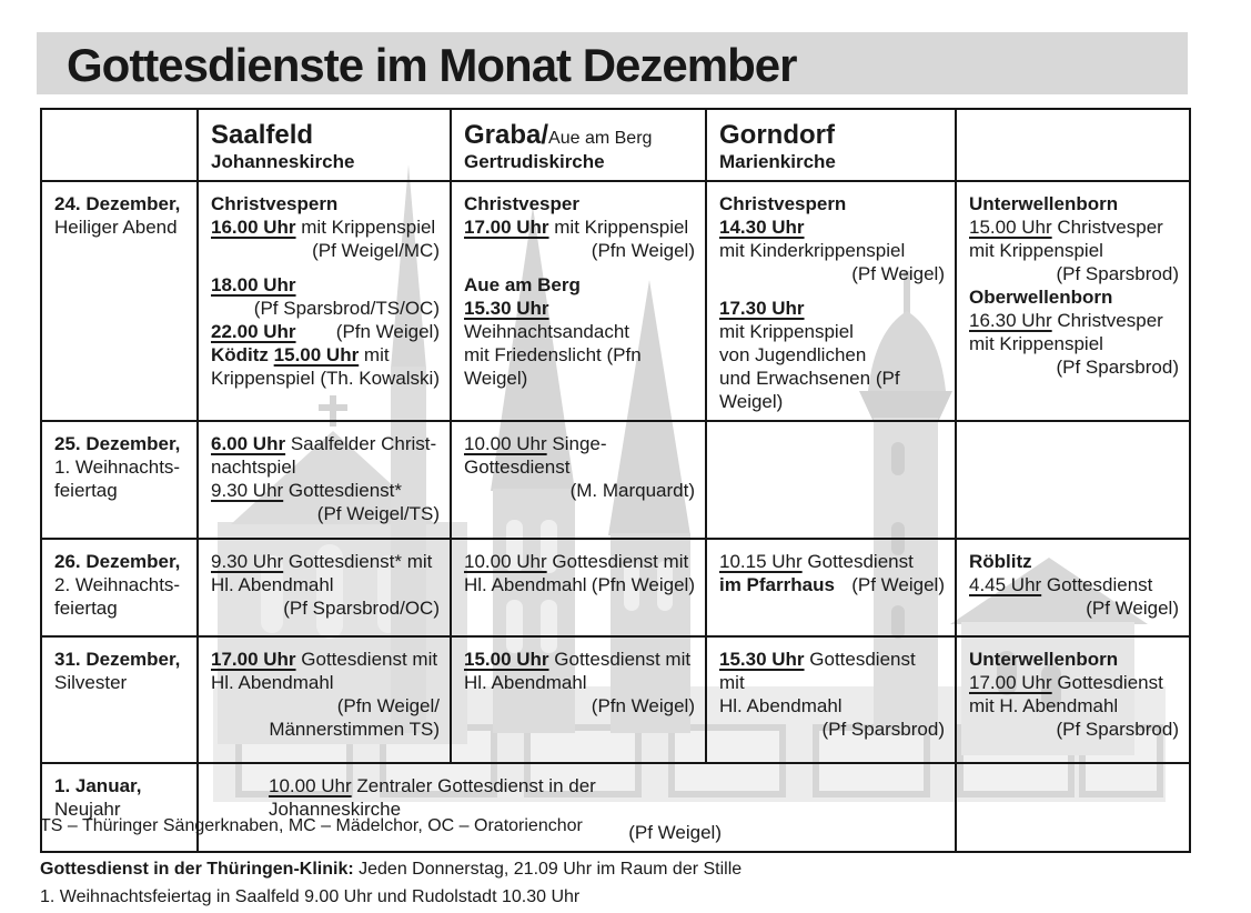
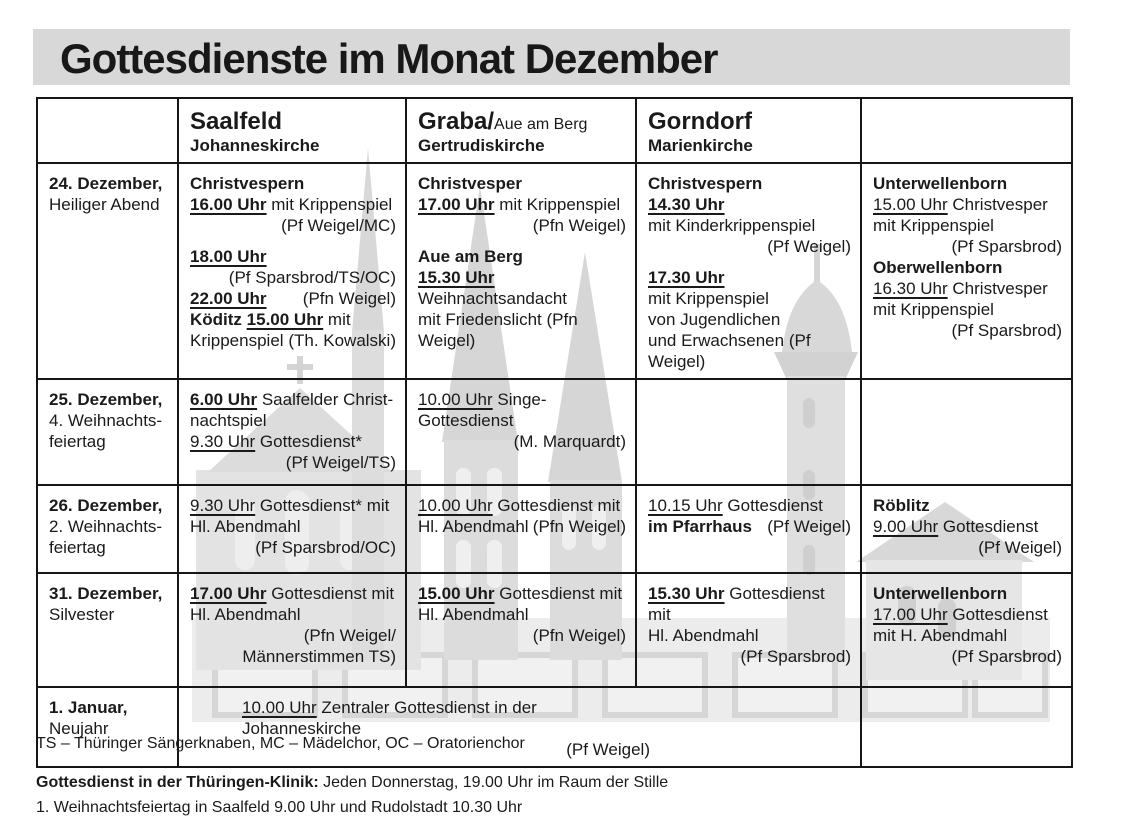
  Gottesdienste im Monat Dezember
  	Saalfeld Johanneskirche	Graba/Aue am Berg Gertrudiskirche	Gorndorf Marienkirche
  24. Dezember,Heiliger Abend	Christvespern16.00 Uhr mit Krippenspiel(Pf Weigel/MC)18.00 Uhr(Pf Sparsbrod/TS/OC)22.00 Uhr (Pfn Weigel)Köditz 15.00 Uhr mitKrippenspiel (Th. Kowalski)	Christvesper17.00 Uhr mit Krippenspiel(Pfn Weigel)Aue am Berg15.30 Uhr Weihnachtsandachtmit Friedenslicht (Pfn Weigel)	Christvespern14.30 Uhrmit Kinderkrippenspiel(Pf Weigel)17.30 Uhrmit Krippenspielvon Jugendlichenund Erwachsenen (Pf Weigel)	Unterwellenborn15.00 Uhr Christvespermit Krippenspiel(Pf Sparsbrod)Oberwellenborn16.30 Uhr Christvespermit Krippenspiel(Pf Sparsbrod)
- 25. Dezember,1. Weihnachts-feiertag	6.00 Uhr Saalfelder Christ-nachtspiel9.30 Uhr Gottesdienst*(Pf Weigel/TS)	10.00 Uhr Singe-Gottesdienst(M. Marquardt)
+ 25. Dezember,4. Weihnachts-feiertag	6.00 Uhr Saalfelder Christ-nachtspiel9.30 Uhr Gottesdienst*(Pf Weigel/TS)	10.00 Uhr Singe-Gottesdienst(M. Marquardt)
- 26. Dezember,2. Weihnachts-feiertag	9.30 Uhr Gottesdienst* mitHl. Abendmahl(Pf Sparsbrod/OC)	10.00 Uhr Gottesdienst mitHl. Abendmahl (Pfn Weigel)	10.15 Uhr Gottesdienstim Pfarrhaus (Pf Weigel)	Röblitz4.45 Uhr Gottesdienst(Pf Weigel)
+ 26. Dezember,2. Weihnachts-feiertag	9.30 Uhr Gottesdienst* mitHl. Abendmahl(Pf Sparsbrod/OC)	10.00 Uhr Gottesdienst mitHl. Abendmahl (Pfn Weigel)	10.15 Uhr Gottesdienstim Pfarrhaus (Pf Weigel)	Röblitz9.00 Uhr Gottesdienst(Pf Weigel)
  31. Dezember,Silvester	17.00 Uhr Gottesdienst mitHl. Abendmahl(Pfn Weigel/Männerstimmen TS)	15.00 Uhr Gottesdienst mitHl. Abendmahl(Pfn Weigel)	15.30 Uhr Gottesdienst mitHl. Abendmahl(Pf Sparsbrod)	Unterwellenborn17.00 Uhr Gottesdienstmit H. Abendmahl(Pf Sparsbrod)
  1. Januar,Neujahr	10.00 Uhr Zentraler Gottesdienst in der Johanneskirche(Pf Weigel)
  TS – Thüringer Sängerknaben, MC – Mädelchor, OC – Oratorienchor
- Gottesdienst in der Thüringen-Klinik: Jeden Donnerstag, 21.09 Uhr im Raum der Stille
+ Gottesdienst in der Thüringen-Klinik: Jeden Donnerstag, 19.00 Uhr im Raum der Stille
  1. Weihnachtsfeiertag in Saalfeld 9.00 Uhr und Rudolstadt 10.30 Uhr
